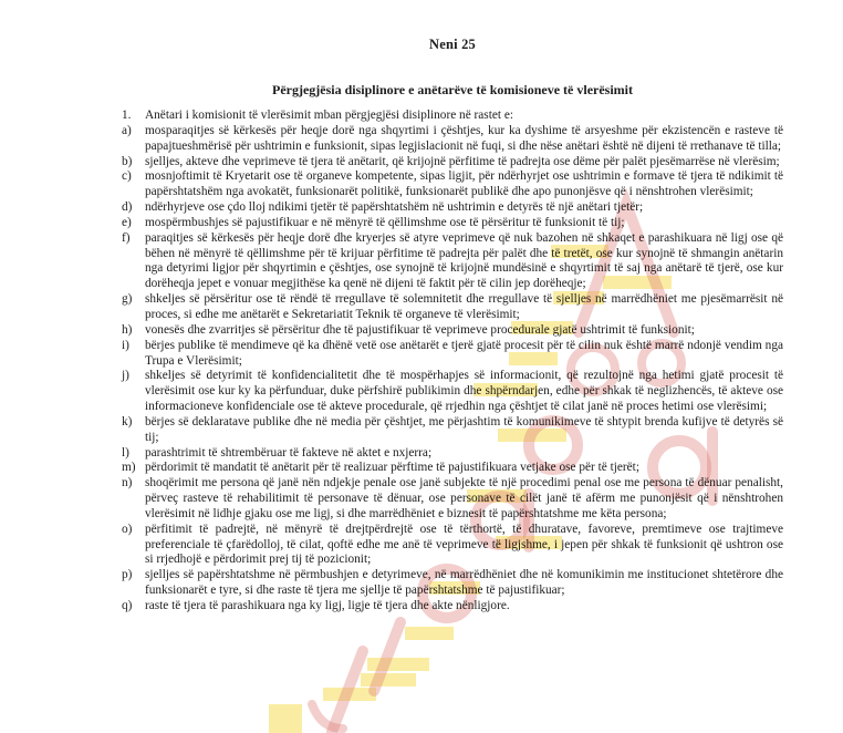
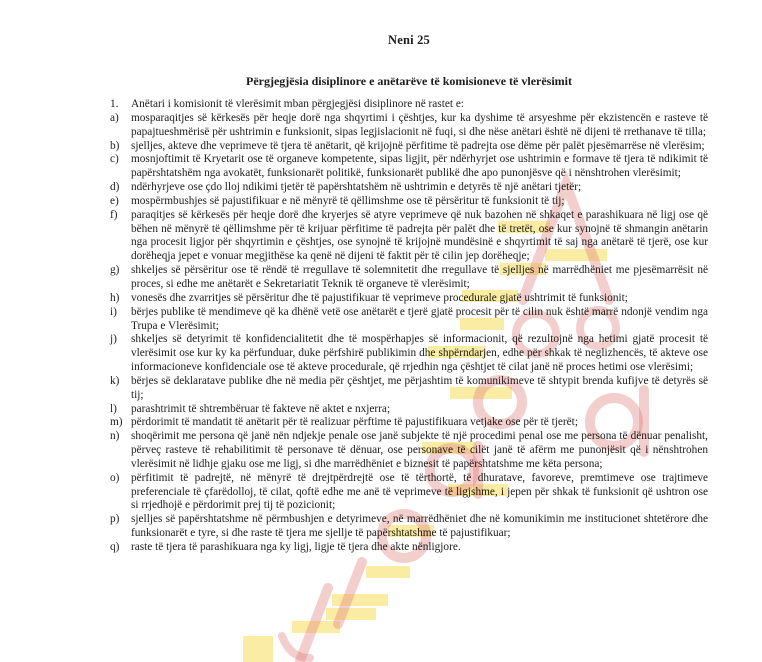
  Neni 25
  Përgjegjësia disiplinore e anëtarëve të komisioneve të vlerësimit
  1.
  Anëtari i komisionit të vlerësimit mban përgjegjësi disiplinore në rastet e:
  a)
  mosparaqitjes së kërkesës për heqje dorë nga shqyrtimi i çështjes, kur ka dyshime të arsyeshme për ekzistencën e rasteve të papajtueshmërisë për ushtrimin e funksionit, sipas legjislacionit në fuqi, si dhe nëse anëtari është në dijeni të rrethanave të tilla;
  b)
  sjelljes, akteve dhe veprimeve të tjera të anëtarit, që krijojnë përfitime të padrejta ose dëme për palët pjesëmarrëse në vlerësim;
  c)
  mosnjoftimit të Kryetarit ose të organeve kompetente, sipas ligjit, për ndërhyrjet ose ushtrimin e formave të tjera të ndikimit të papërshtatshëm nga avokatët, funksionarët politikë, funksionarët publikë dhe apo punonjësve që i nënshtrohen vlerësimit;
  d)
  ndërhyrjeve ose çdo lloj ndikimi tjetër të papërshtatshëm në ushtrimin e detyrës të një anëtari tjetër;
  e)
  mospërmbushjes së pajustifikuar e në mënyrë të qëllimshme ose të përsëritur të funksionit të tij;
  f)
- paraqitjes së kërkesës për heqje dorë dhe kryerjes së atyre veprimeve që nuk bazohen në shkaqet e parashikuara në ligj ose që bëhen në mënyrë të qëllimshme për të krijuar përfitime të padrejta për palët dhe të tretët, ose kur synojnë të shmangin anëtarin nga detyrimi ligjor për shqyrtimin e çështjes, ose synojnë të krijojnë mundësinë e shqyrtimit të saj nga anëtarë të tjerë, ose kur dorëheqja jepet e vonuar megjithëse ka qenë në dijeni të faktit për të cilin jep dorëheqje;
+ paraqitjes së kërkesës për heqje dorë dhe kryerjes së atyre veprimeve që nuk bazohen në shkaqet e parashikuara në ligj ose që bëhen në mënyrë të qëllimshme për të krijuar përfitime të padrejta për palët dhe të tretët, ose kur synojnë të shmangin anëtarin nga procesit ligjor për shqyrtimin e çështjes, ose synojnë të krijojnë mundësinë e shqyrtimit të saj nga anëtarë të tjerë, ose kur dorëheqja jepet e vonuar megjithëse ka qenë në dijeni të faktit për të cilin jep dorëheqje;
  g)
  shkeljes së përsëritur ose të rëndë të rregullave të solemnitetit dhe rregullave të sjelljes në marrëdhëniet me pjesëmarrësit në proces, si edhe me anëtarët e Sekretariatit Teknik të organeve të vlerësimit;
  h)
  vonesës dhe zvarritjes së përsëritur dhe të pajustifikuar të veprimeve procedurale gjatë ushtrimit të funksionit;
  i)
  bërjes publike të mendimeve që ka dhënë vetë ose anëtarët e tjerë gjatë procesit për të cilin nuk është marrë ndonjë vendim nga Trupa e Vlerësimit;
  j)
  shkeljes së detyrimit të konfidencialitetit dhe të mospërhapjes së informacionit, që rezultojnë nga hetimi gjatë procesit të vlerësimit ose kur ky ka përfunduar, duke përfshirë publikimin dhe shpërndarjen, edhe për shkak të neglizhencës, të akteve ose informacioneve konfidenciale ose të akteve procedurale, që rrjedhin nga çështjet të cilat janë në proces hetimi ose vlerësimi;
  k)
  bërjes së deklaratave publike dhe në media për çështjet, me përjashtim të komunikimeve të shtypit brenda kufijve të detyrës së tij;
  l)
  parashtrimit të shtrembëruar të fakteve në aktet e nxjerra;
  m)
  përdorimit të mandatit të anëtarit për të realizuar përftime të pajustifikuara vetjake ose për të tjerët;
  n)
  shoqërimit me persona që janë nën ndjekje penale ose janë subjekte të një procedimi penal ose me persona të dënuar penalisht, përveç rasteve të rehabilitimit të personave të dënuar, ose personave të cilët janë të afërm me punonjësit që i nënshtrohen vlerësimit në lidhje gjaku ose me ligj, si dhe marrëdhëniet e biznesit të papërshtatshme me këta persona;
  o)
  përfitimit të padrejtë, në mënyrë të drejtpërdrejtë ose të tërthortë, të dhuratave, favoreve, premtimeve ose trajtimeve preferenciale të çfarëdolloj, të cilat, qoftë edhe me anë të veprimeve të ligjshme, i jepen për shkak të funksionit që ushtron ose si rrjedhojë e përdorimit prej tij të pozicionit;
  p)
  sjelljes së papërshtatshme në përmbushjen e detyrimeve, në marrëdhëniet dhe në komunikimin me institucionet shtetërore dhe funksionarët e tyre, si dhe raste të tjera me sjellje të papërshtatshme të pajustifikuar;
  q)
  raste të tjera të parashikuara nga ky ligj, ligje të tjera dhe akte nënligjore.
